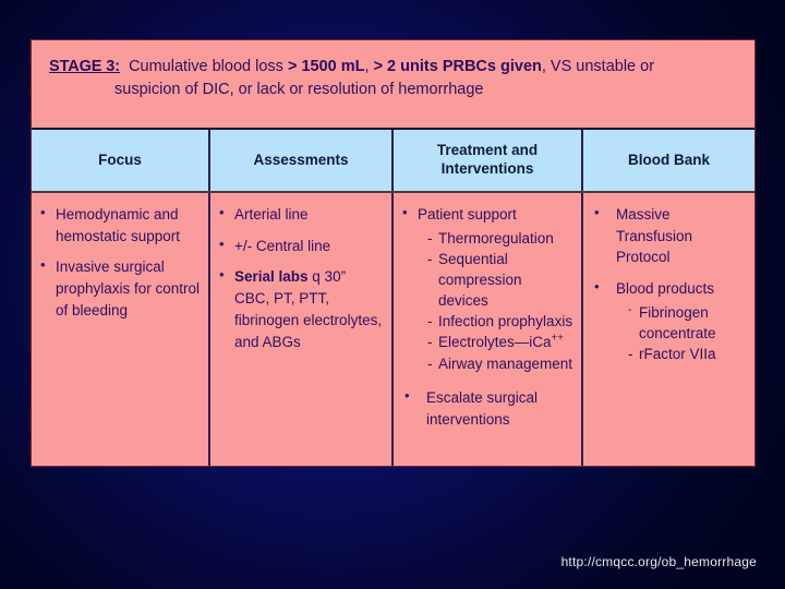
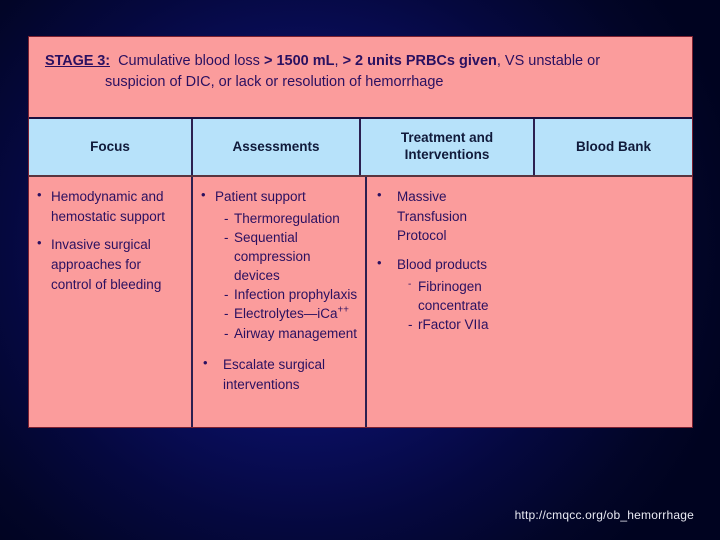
  STAGE 3: Cumulative blood loss > 1500 mL, > 2 units PRBCs given, VS unstable or
  suspicion of DIC, or lack or resolution of hemorrhage
  Focus
  Assessments
  Treatment and
  Interventions
  Blood Bank
  Hemodynamic and hemostatic support
- Invasive surgical prophylaxis for control of bleeding
+ Invasive surgical approaches for control of bleeding
- Arterial line
- +/- Central line
- Serial labs q 30” CBC, PT, PTT, fibrinogen electrolytes, and ABGs
  Patient support
  Thermoregulation
  Sequential
  compression devices
  Infection prophylaxis
  Electrolytes—iCa++
  Airway management
  Escalate surgical interventions
  Massive Transfusion Protocol
  Blood products
  Fibrinogen
  concentrate
  rFactor VIIa
  http://cmqcc.org/ob_hemorrhage
